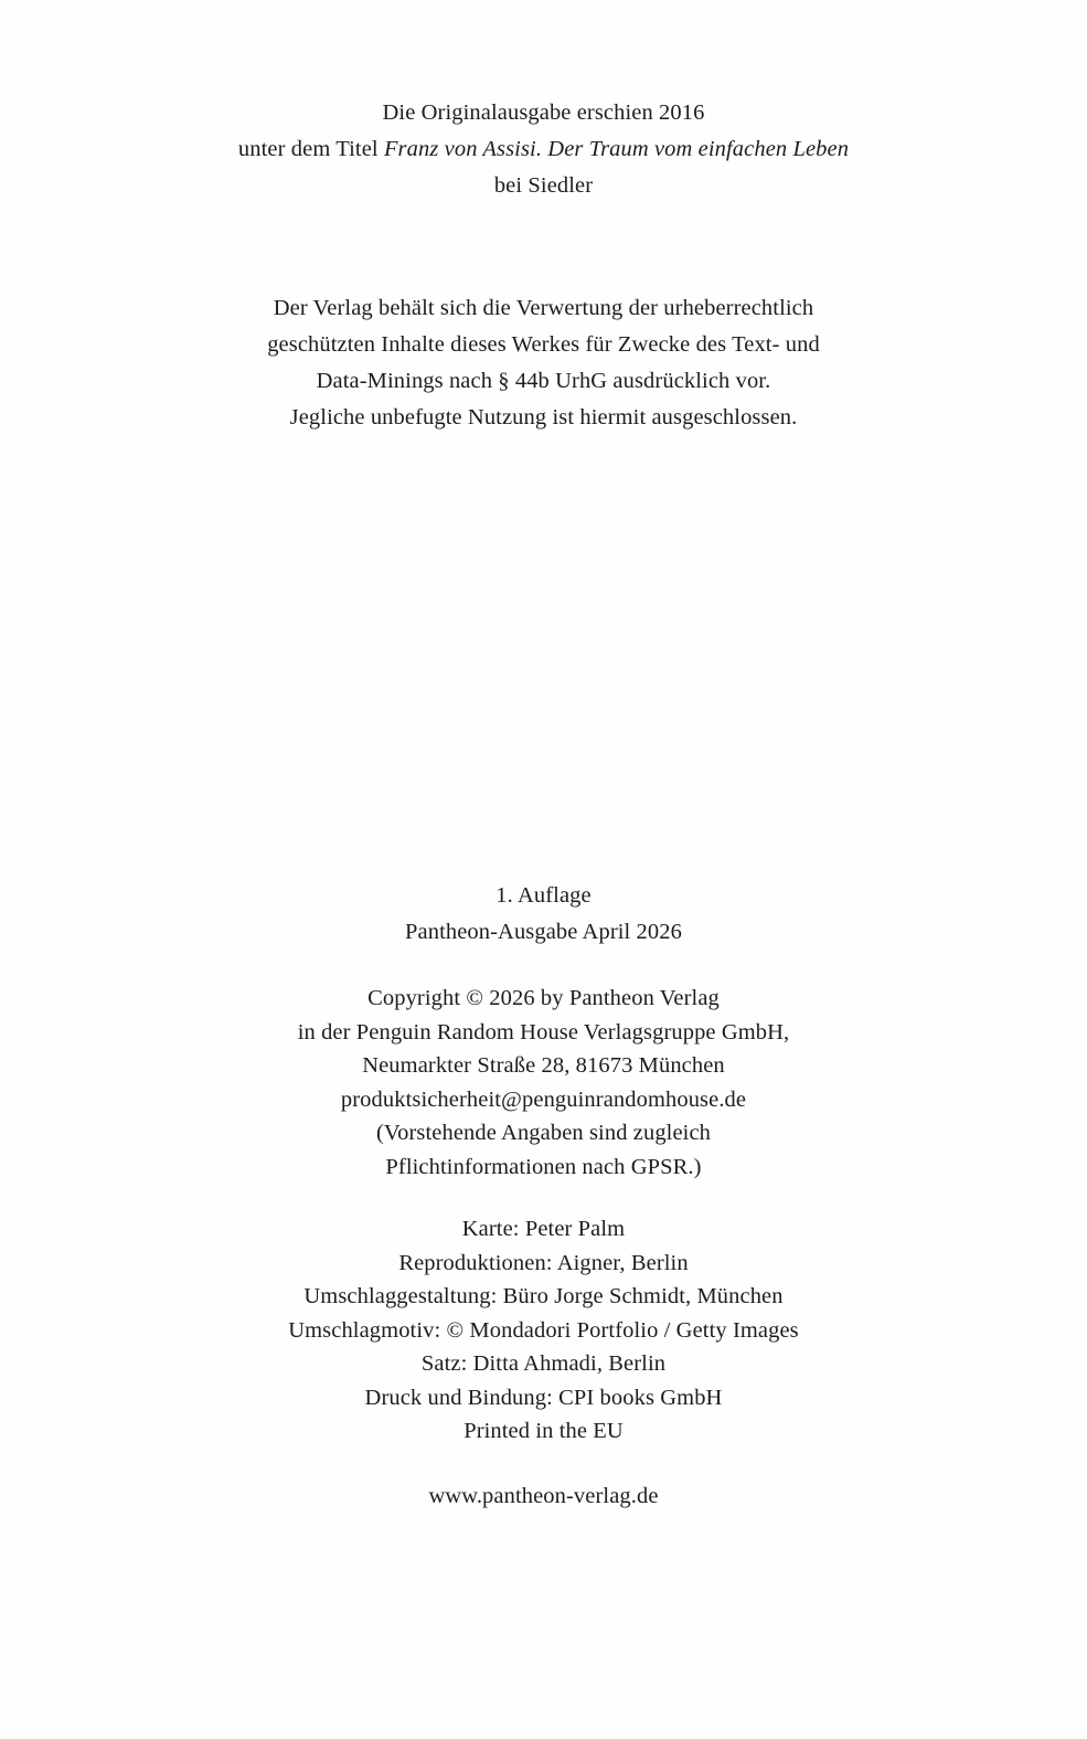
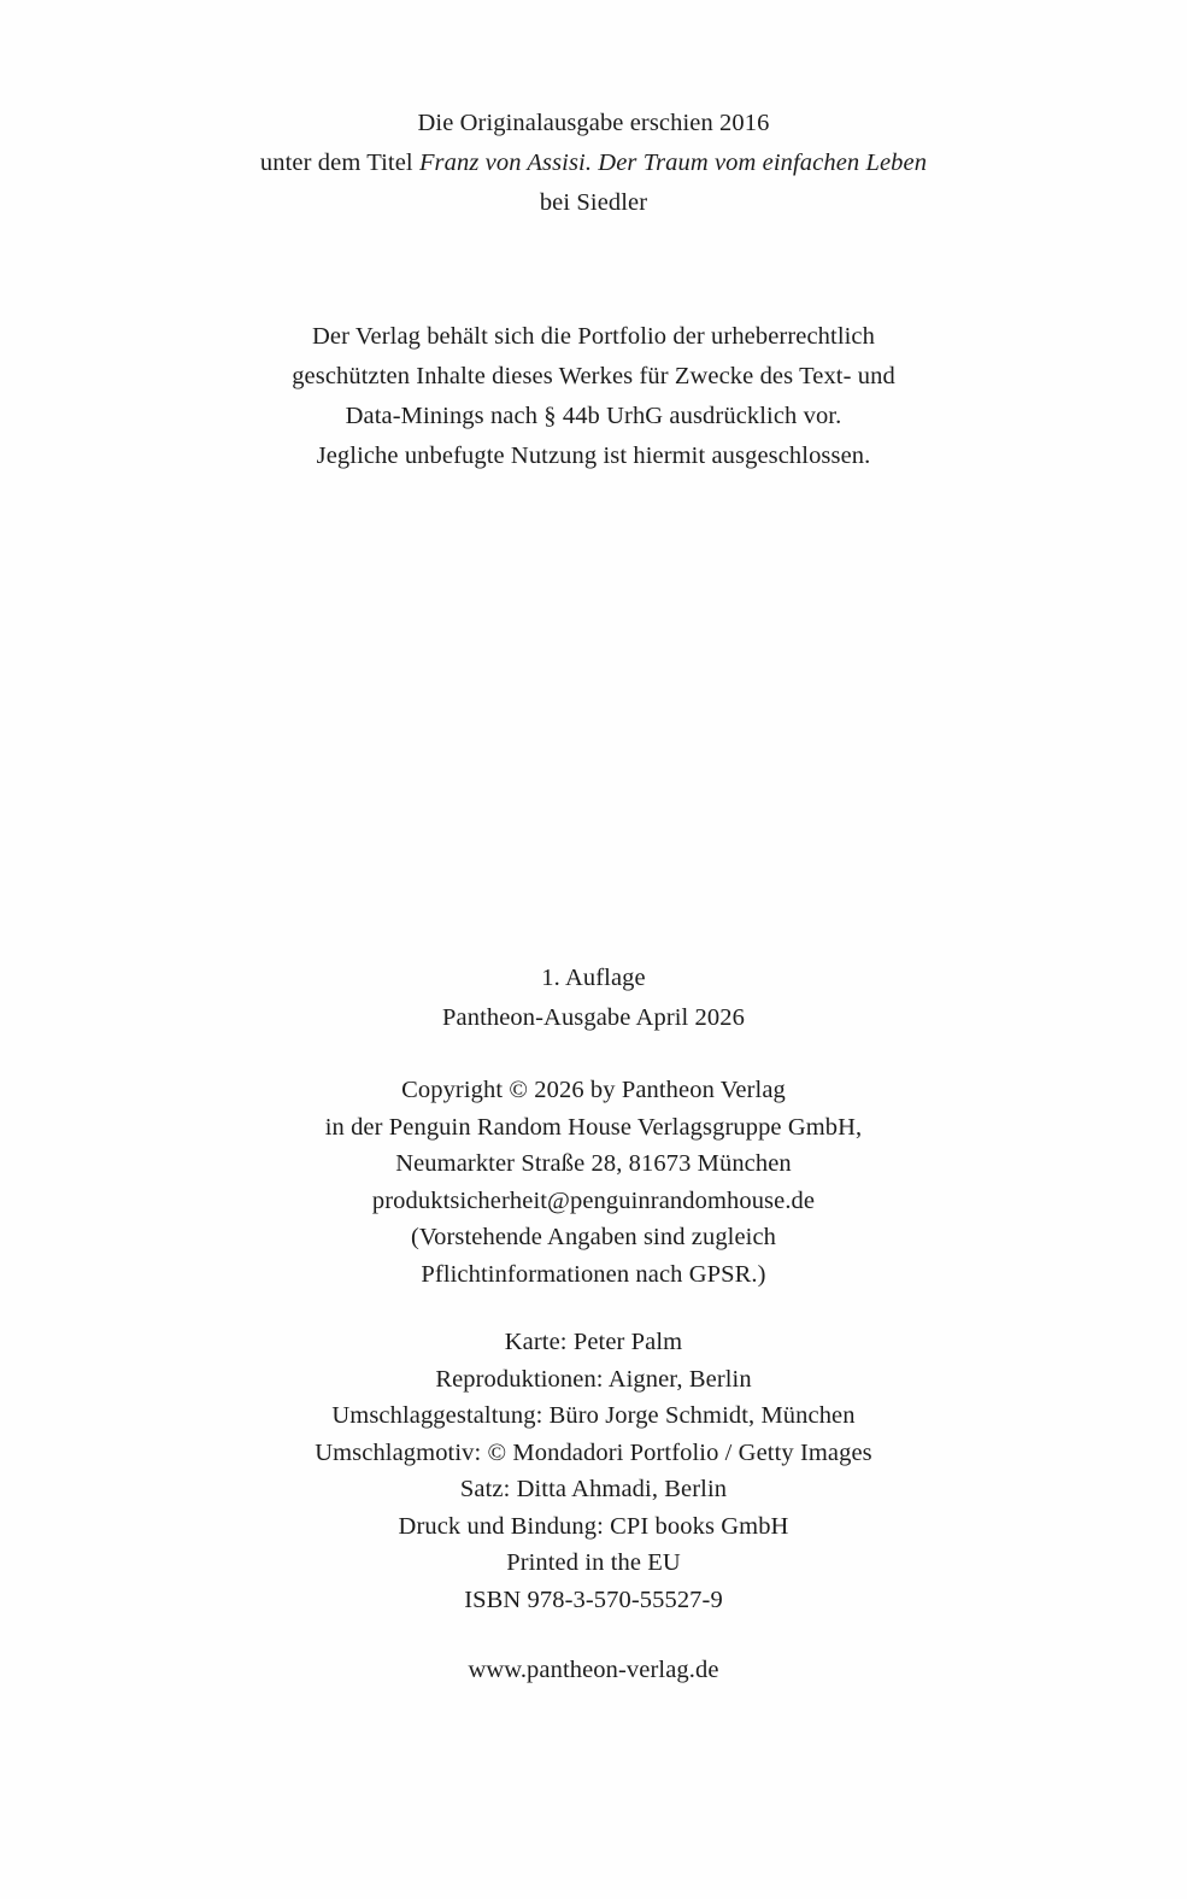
  Die Originalausgabe erschien 2016
  unter dem Titel Franz von Assisi. Der Traum vom einfachen Leben
  bei Siedler
- Der Verlag behält sich die Verwertung der urheberrechtlich
+ Der Verlag behält sich die Portfolio der urheberrechtlich
  geschützten Inhalte dieses Werkes für Zwecke des Text- und
  Data-Minings nach § 44b UrhG ausdrücklich vor.
  Jegliche unbefugte Nutzung ist hiermit ausgeschlossen.
  1. Auflage
  Pantheon-Ausgabe April 2026
  Copyright © 2026 by Pantheon Verlag
  in der Penguin Random House Verlagsgruppe GmbH,
  Neumarkter Straße 28, 81673 München
  produktsicherheit@penguinrandomhouse.de
  (Vorstehende Angaben sind zugleich
  Pflichtinformationen nach GPSR.)
  Karte: Peter Palm
  Reproduktionen: Aigner, Berlin
  Umschlaggestaltung: Büro Jorge Schmidt, München
  Umschlagmotiv: © Mondadori Portfolio / Getty Images
  Satz: Ditta Ahmadi, Berlin
  Druck und Bindung: CPI books GmbH
  Printed in the EU
+ ISBN 978-3-570-55527-9
  www.pantheon-verlag.de
